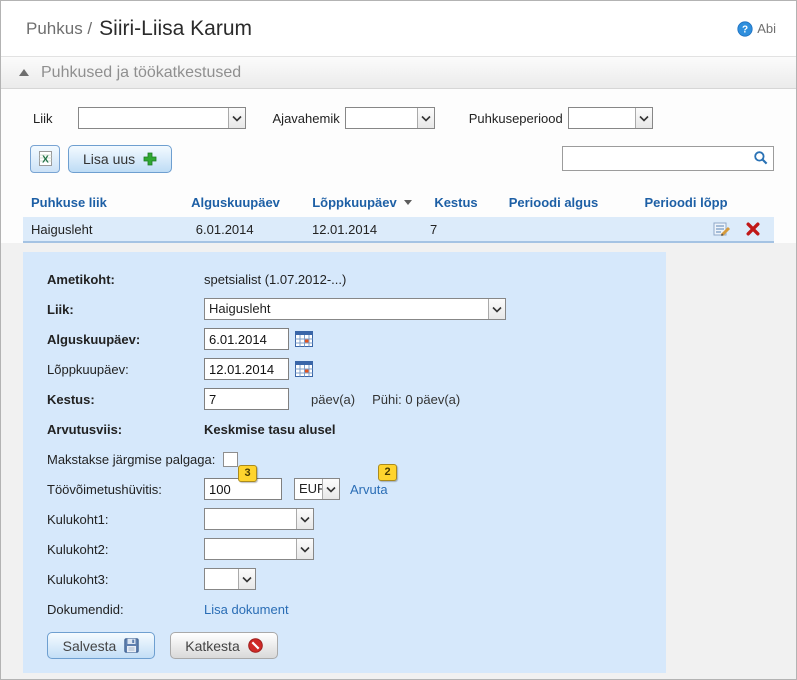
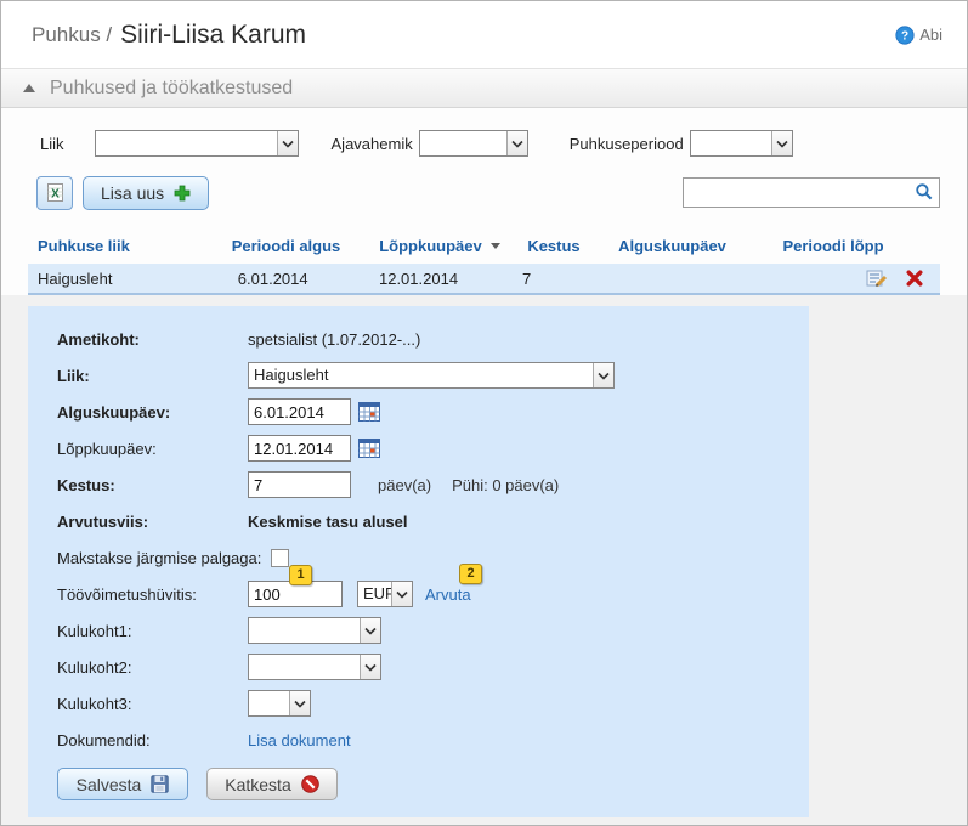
  Puhkus /
  Siiri-Liisa Karum
  ?
  Abi
  Puhkused ja töökatkestused
  Liik
  Ajavahemik
  Puhkuseperiood
  X
  Lisa uus
  Puhkuse liik
- Alguskuupäev
+ Perioodi algus
  Lõppkuupäev
  Kestus
- Perioodi algus
+ Alguskuupäev
  Perioodi lõpp
  Haigusleht
  6.01.2014
  12.01.2014
  7
  Ametikoht:
  spetsialist (1.07.2012-...)
  Liik:
  Haigusleht
  Alguskuupäev:
  6.01.2014
  Lõppkuupäev:
  12.01.2014
  Kestus:
  7
  päev(a)
  Pühi: 0 päev(a)
  Arvutusviis:
  Keskmise tasu alusel
  Makstakse järgmise palgaga:
  Töövõimetushüvitis:
  100
  Arvuta
- 3
+ 1
  2
  Kulukoht1:
  Kulukoht2:
  Kulukoht3:
  Dokumendid:
  Lisa dokument
  Salvesta
  Katkesta
